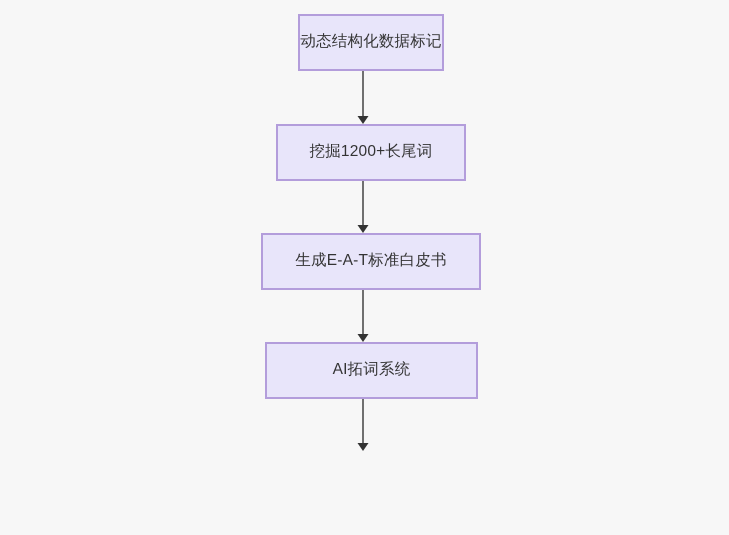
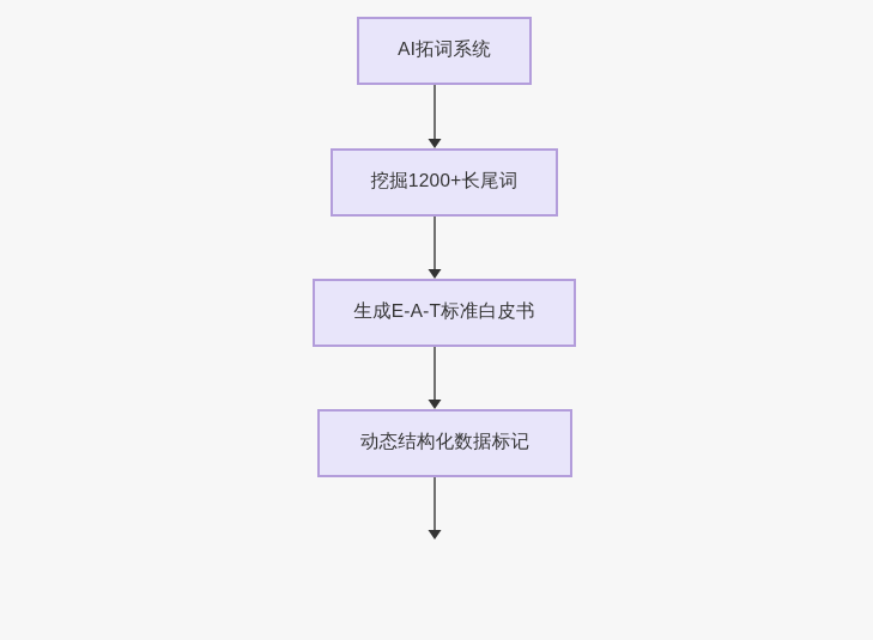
- 动态结构化数据标记
+ AI拓词系统
  挖掘1200+长尾词
  生成E-A-T标准白皮书
- AI拓词系统
+ 动态结构化数据标记
